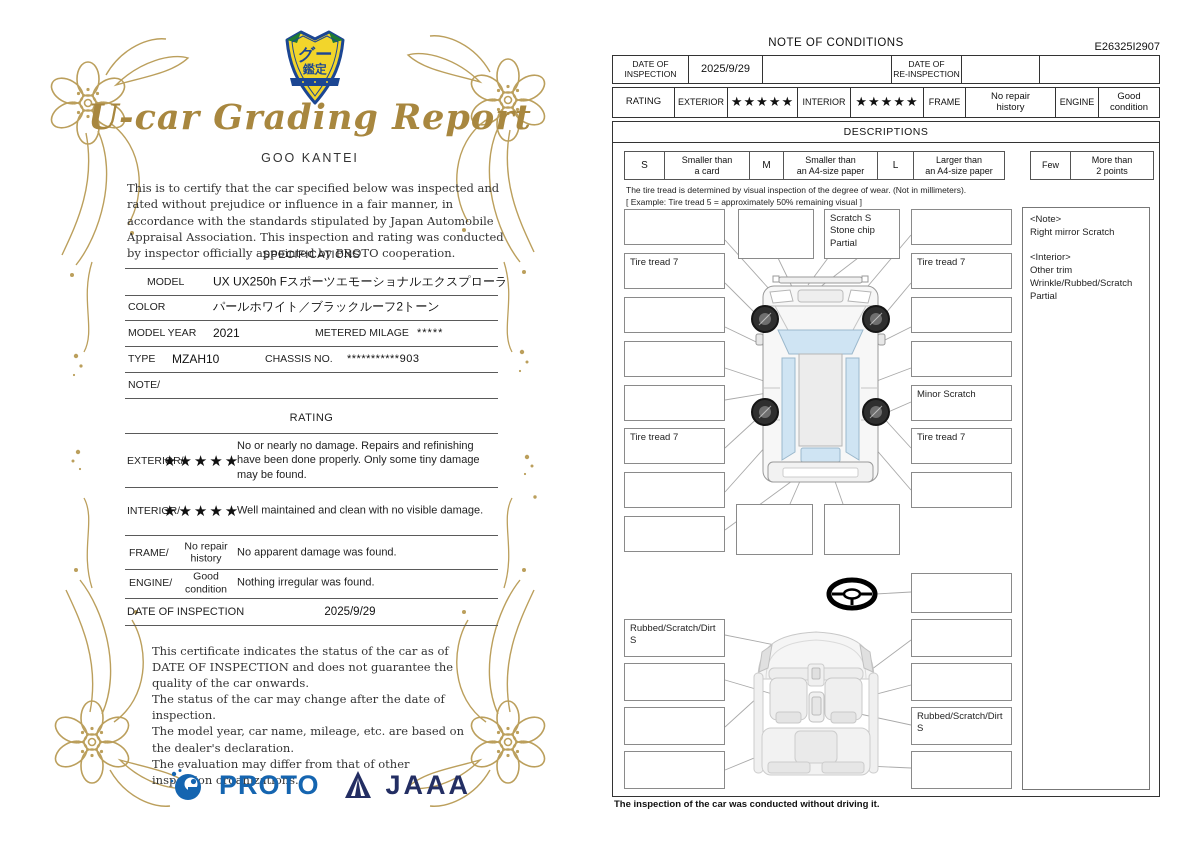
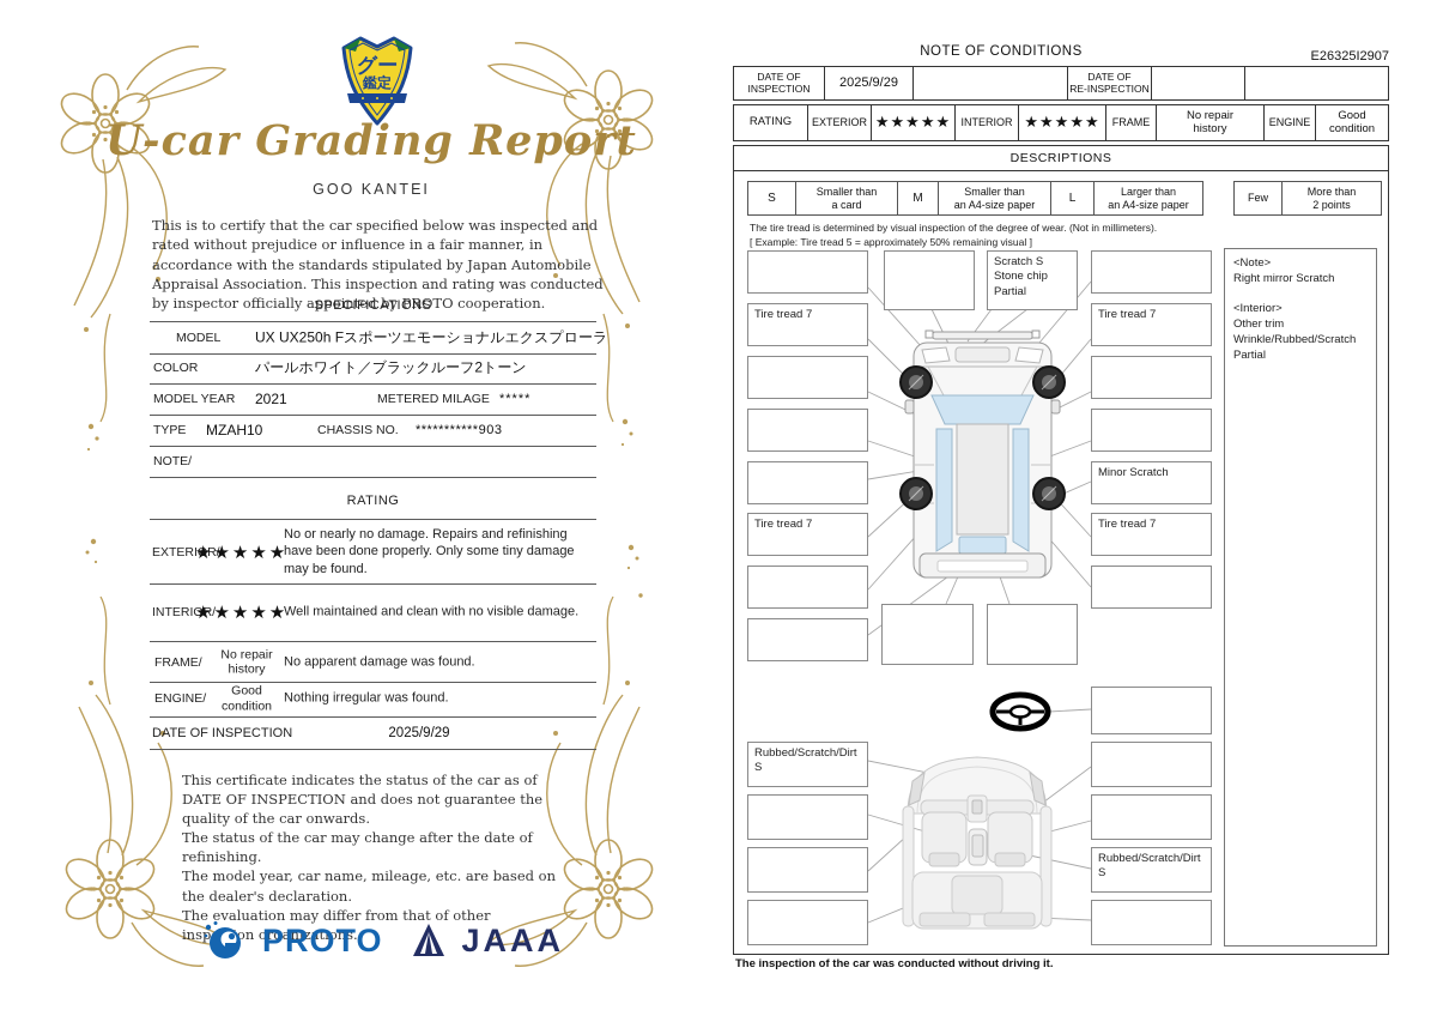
  グー
  鑑定
  U-car Grading Report
  GOO KANTEI
  This is to certify that the car specified below was inspected and rated without prejudice or influence in a fair manner, in accordance with the standards stipulated by Japan Automobile Appraisal Association. This inspection and rating was conducted by inspector officially appointed by PROTO cooperation.
  SPECIFICATIONS
  MODEL
  UX UX250h Fスポーツエモーショナルエクスプローラ
  COLOR
  パールホワイト／ブラックルーフ2トーン
  MODEL YEAR
  2021
  METERED MILAGE
  *****
  TYPE
  MZAH10
  CHASSIS NO.
  ***********903
  NOTE/
  RATING
  EXTERIOR/
  ★★★★★
  No or nearly no damage. Repairs and refinishing have been done properly. Only some tiny damage may be found.
  INTERIOR/
  ★★★★★
  Well maintained and clean with no visible damage.
  FRAME/
  No repair
  history
  No apparent damage was found.
  ENGINE/
  Good
  condition
  Nothing irregular was found.
  DATE OF INSPECTION
  2025/9/29
  This certificate indicates the status of the car as of DATE OF INSPECTION and does not guarantee the quality of the car onwards.
- The status of the car may change after the date of inspection.
+ The status of the car may change after the date of refinishing.
  The model year, car name, mileage, etc. are based on the dealer's declaration.
  The evaluation may differ from that of other inspon organizations.
  PROTO
  JAAA
  NOTE OF CONDITIONS
  E26325I2907
  DATE OF
  INSPECTION
  2025/9/29
  DATE OF
  RE-INSPECTION
  RATING
  EXTERIOR
  ★★★★★
  INTERIOR
  ★★★★★
  FRAME
  No repair
  history
  ENGINE
  Good
  condition
  DESCRIPTIONS
  S
  Smaller than
  a card
  M
  Smaller than
  an A4-size paper
  L
  Larger than
  an A4-size paper
  Few
  More than
  2 points
  The tire tread is determined by visual inspection of the degree of wear. (Not in millimeters).
  [ Example: Tire tread 5 = approximately 50% remaining visual ]
  Tire tread 7
  Tire tread 7
  Scratch S
  Stone chip Partial
  Tire tread 7
  Minor Scratch
  Tire tread 7
  Rubbed/Scratch/Dirt S
  Rubbed/Scratch/Dirt S
  <Note>
  Right mirror Scratch
  <Interior>
  Other trim
  Wrinkle/Rubbed/Scratch
  Partial
  The inspection of the car was conducted without driving it.
